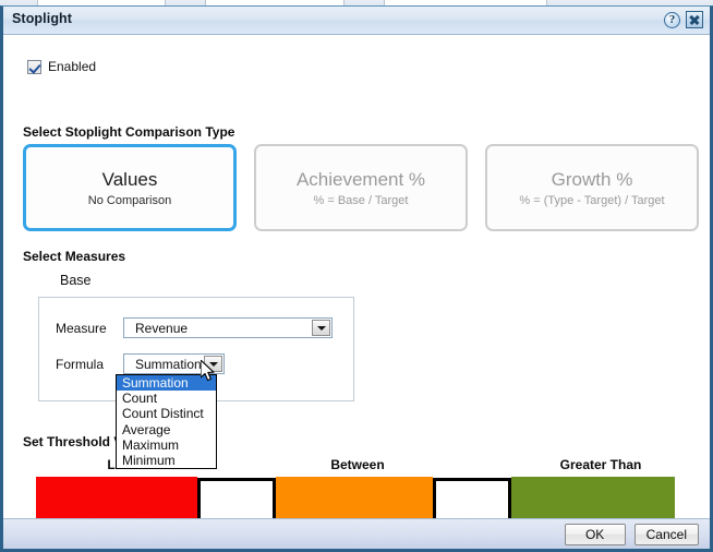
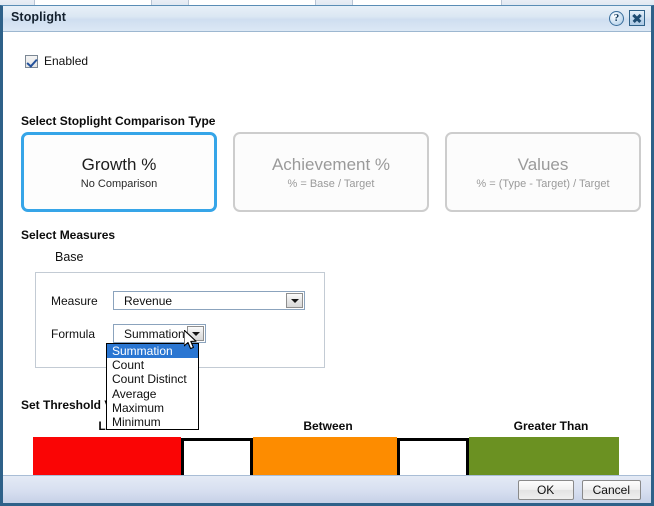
  Stoplight
  ?
  Enabled
  Select Stoplight Comparison Type
- Values
+ Growth %
  No Comparison
  Achievement %
  % = Base / Target
- Growth %
+ Values
  % = (Type - Target) / Target
  Select Measures
  Base
  Measure
  Revenue
  Formula
  Summation
  Summation
  Count
  Count Distinct
  Average
  Maximum
  Minimum
  Between
  Greater Than
  OK
  Cancel
